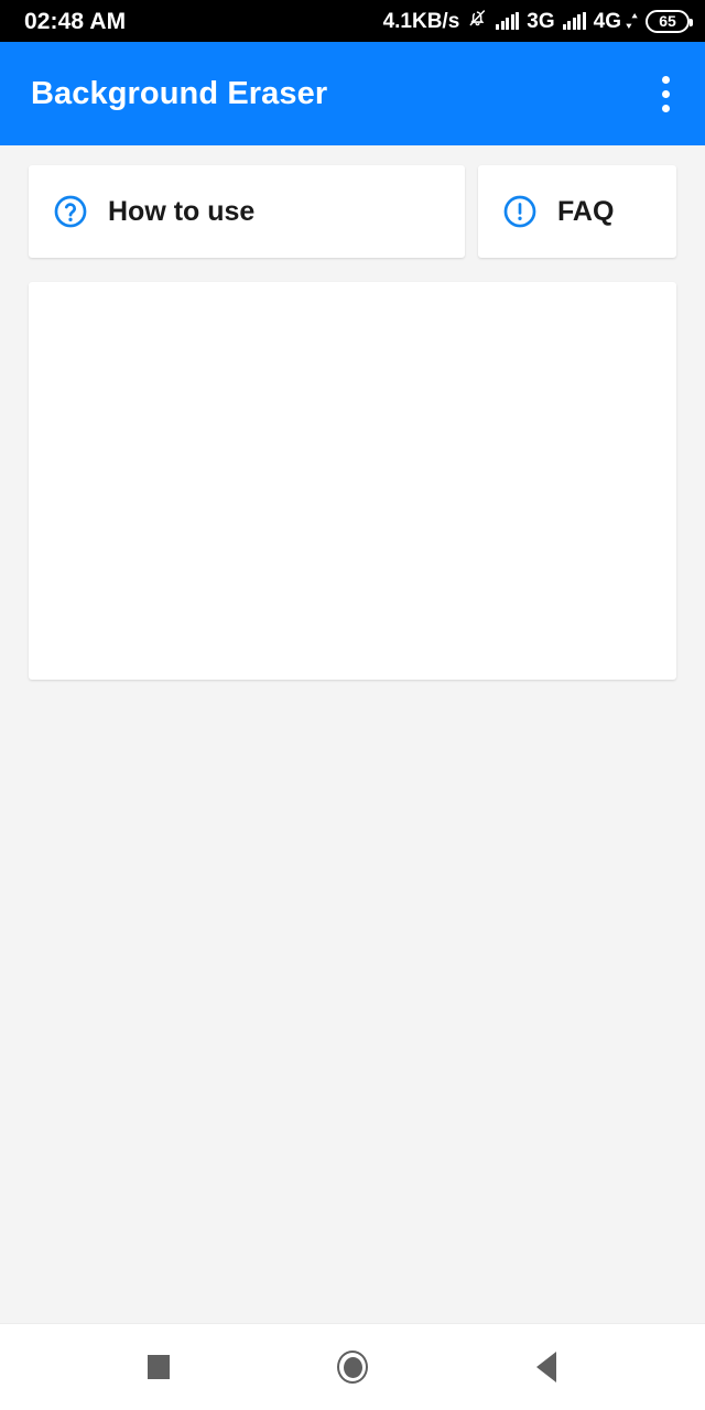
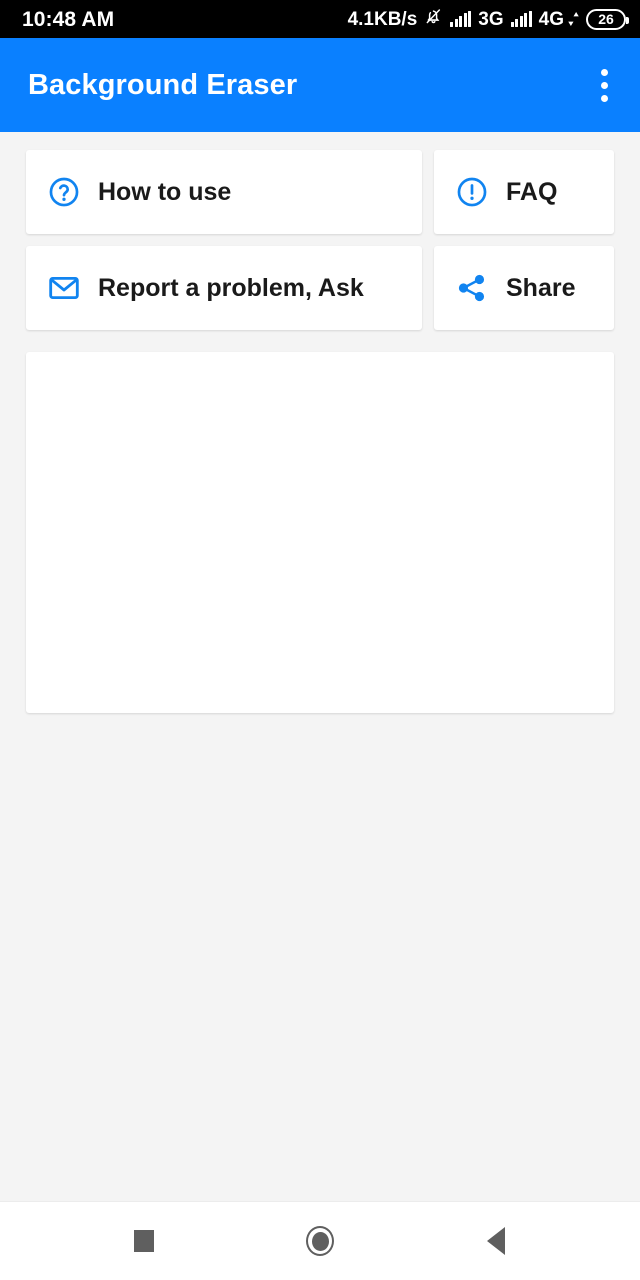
- 02:48 AM
+ 10:48 AM
  4.1KB/s
  3G
  4G
- 65
+ 26
  Background Eraser
  How to use
  FAQ
+ Report a problem, Ask
+ Share
